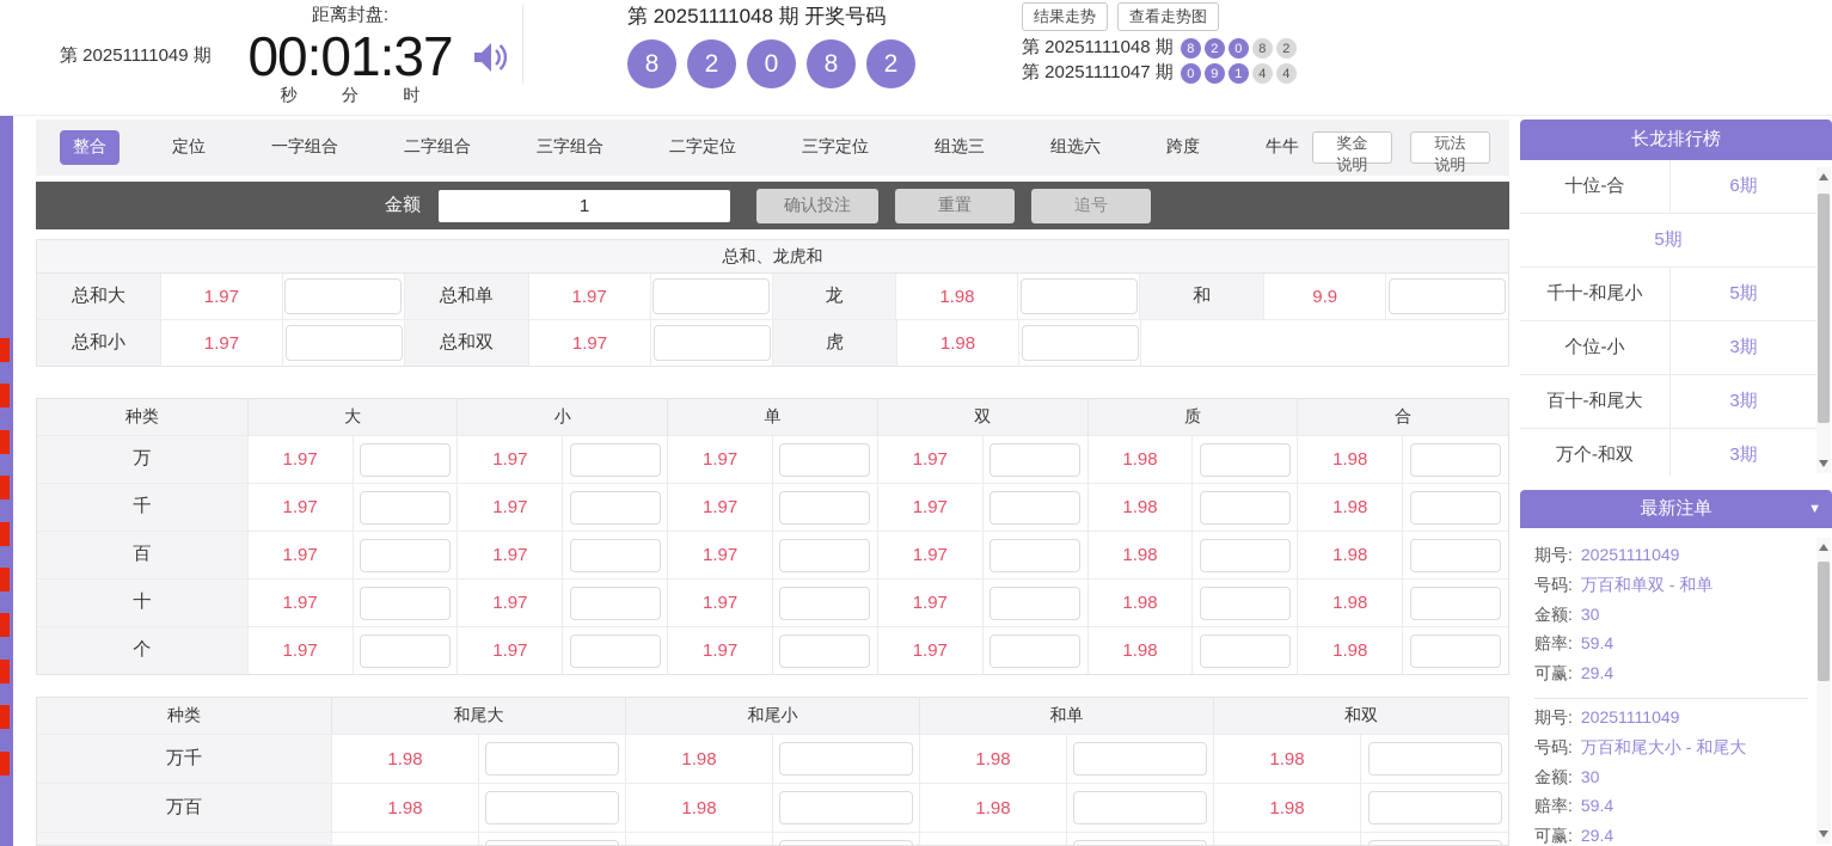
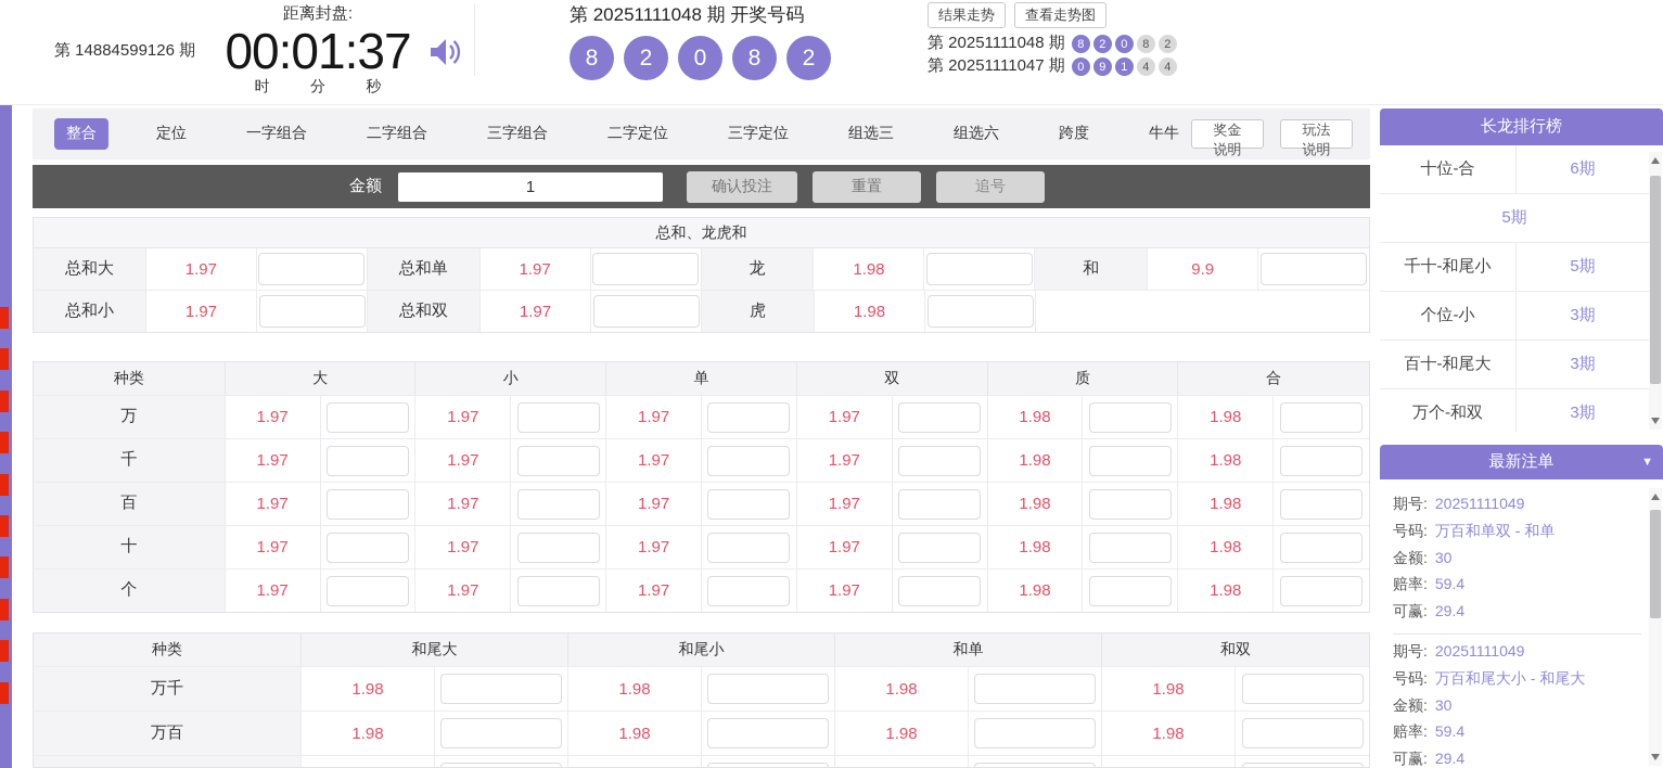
- 第 20251111049 期
+ 第 14884599126 期
  距离封盘:
  00:01:37
- 秒
+ 时
  分
- 时
+ 秒
  第 20251111048 期 开奖号码
  8
  2
  0
  8
  2
  结果走势
  查看走势图
  第 20251111048 期
  8
  2
  0
  8
  2
  第 20251111047 期
  0
  9
  1
  4
  4
  整合
  定位
  一字组合
  二字组合
  三字组合
  二字定位
  三字定位
  组选三
  组选六
  跨度
  牛牛
  奖金说明
  玩法说明
  金额
  1
  确认投注
  重置
  追号
  总和、龙虎和
  总和大
  1.97
  总和单
  1.97
  龙
  1.98
  和
  9.9
  总和小
  1.97
  总和双
  1.97
  虎
  1.98
  种类
  大
  小
  单
  双
  质
  合
  万
  1.97
  1.97
  1.97
  1.97
  1.98
  1.98
  千
  1.97
  1.97
  1.97
  1.97
  1.98
  1.98
  百
  1.97
  1.97
  1.97
  1.97
  1.98
  1.98
  十
  1.97
  1.97
  1.97
  1.97
  1.98
  1.98
  个
  1.97
  1.97
  1.97
  1.97
  1.98
  1.98
  种类
  和尾大
  和尾小
  和单
  和双
  万千
  1.98
  1.98
  1.98
  1.98
  万百
  1.98
  1.98
  1.98
  1.98
  长龙排行榜
  十位-合
  6期
  5期
  千十-和尾小
  5期
  个位-小
  3期
  百十-和尾大
  3期
  万个-和双
  3期
  最新注单
  ▼
  期号:
  20251111049
  号码:
  万百和单双 - 和单
  金额:
  30
  赔率:
  59.4
  可赢:
  29.4
  期号:
  20251111049
  号码:
  万百和尾大小 - 和尾大
  金额:
  30
  赔率:
  59.4
  可赢:
  29.4
